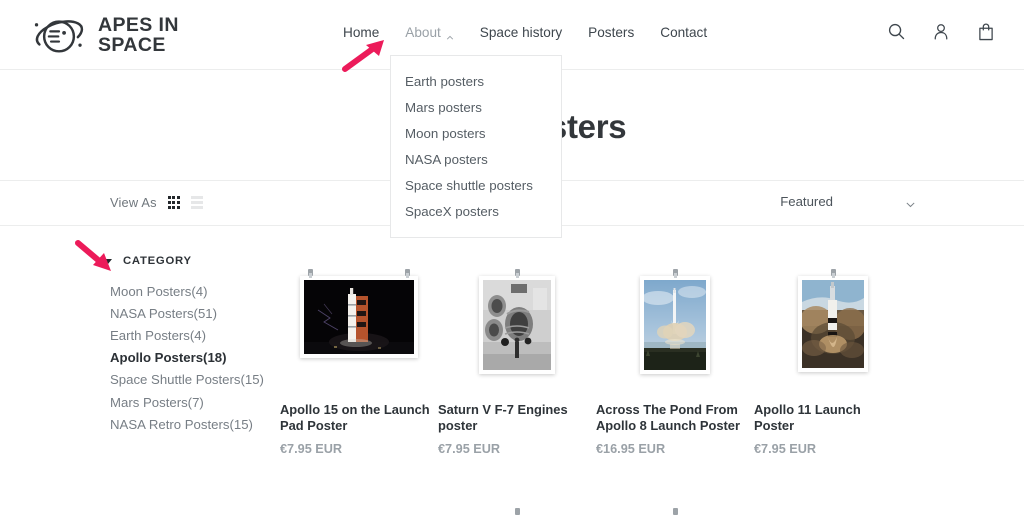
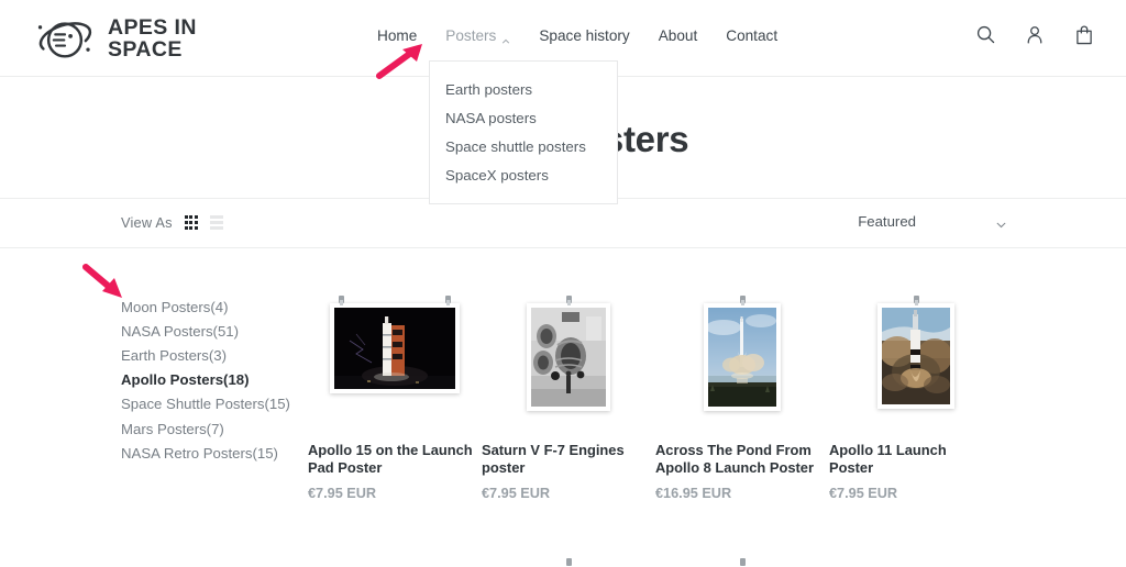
  APES IN
  SPACE
  Home
- About
+ Posters
  Space history
- Posters
+ About
  Contact
  Earth posters
- Mars posters
- Moon posters
  NASA posters
  Space shuttle posters
  SpaceX posters
  View As
  Featured
- CATEGORY
  Moon Posters(4)
  NASA Posters(51)
- Earth Posters(4)
+ Earth Posters(3)
  Apollo Posters(18)
  Space Shuttle Posters(15)
  Mars Posters(7)
  NASA Retro Posters(15)
  Apollo 15 on the Launch Pad Poster
  €7.95 EUR
  Saturn V F-7 Engines poster
  €7.95 EUR
  Across The Pond From Apollo 8 Launch Poster
  €16.95 EUR
  Apollo 11 Launch Poster
  €7.95 EUR
